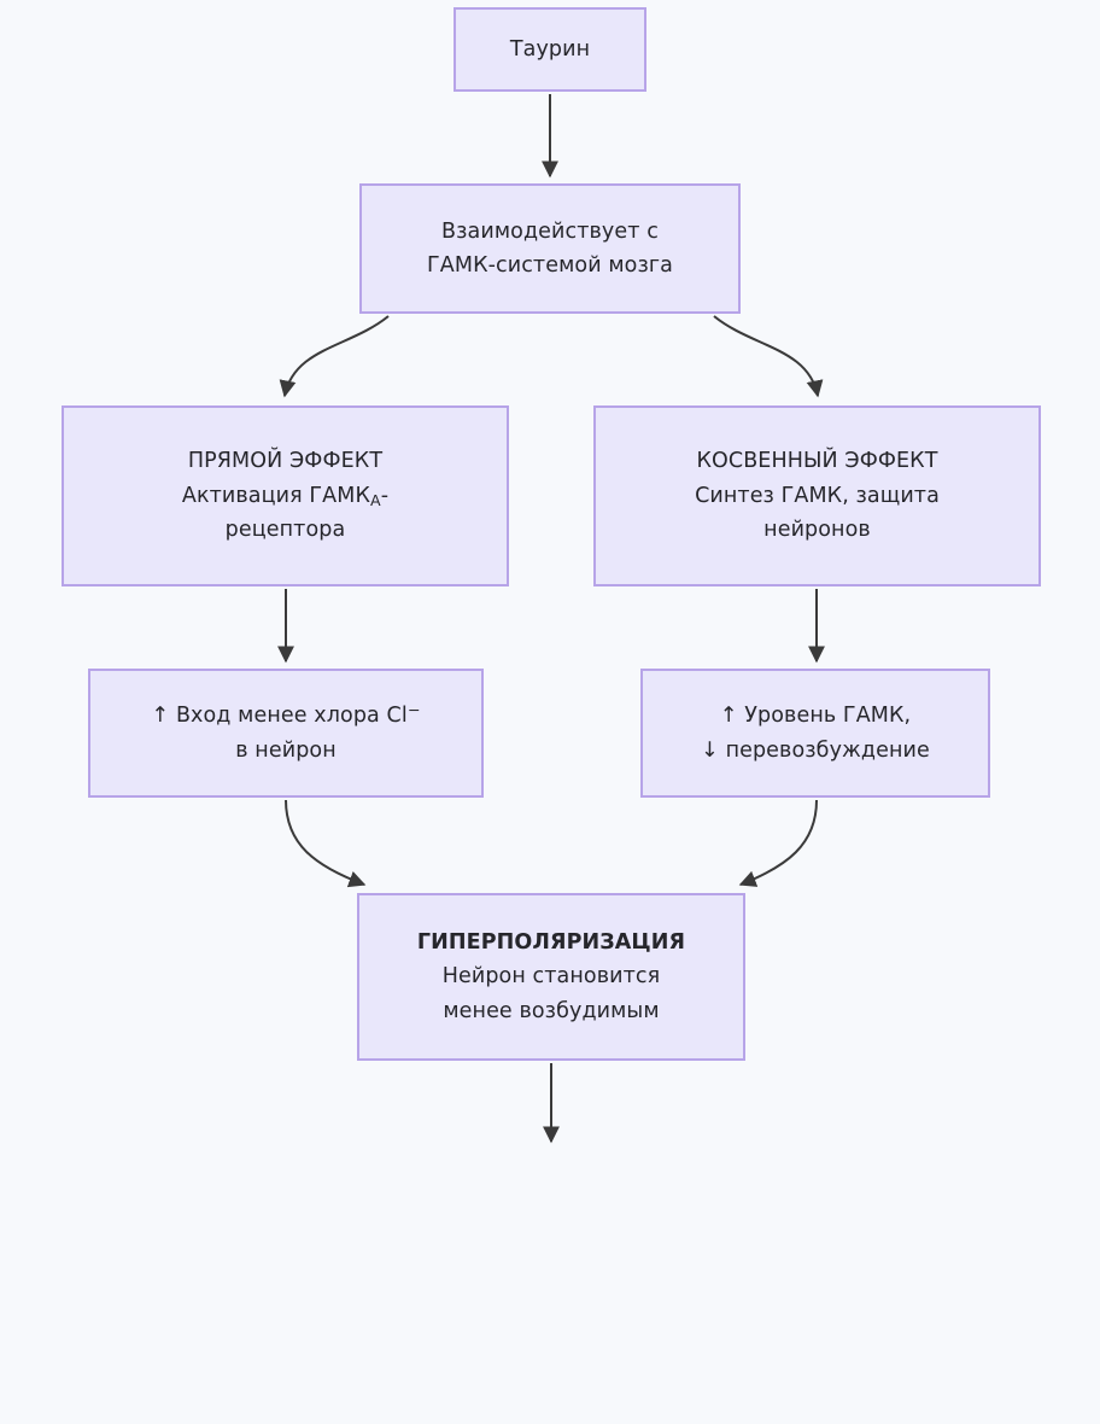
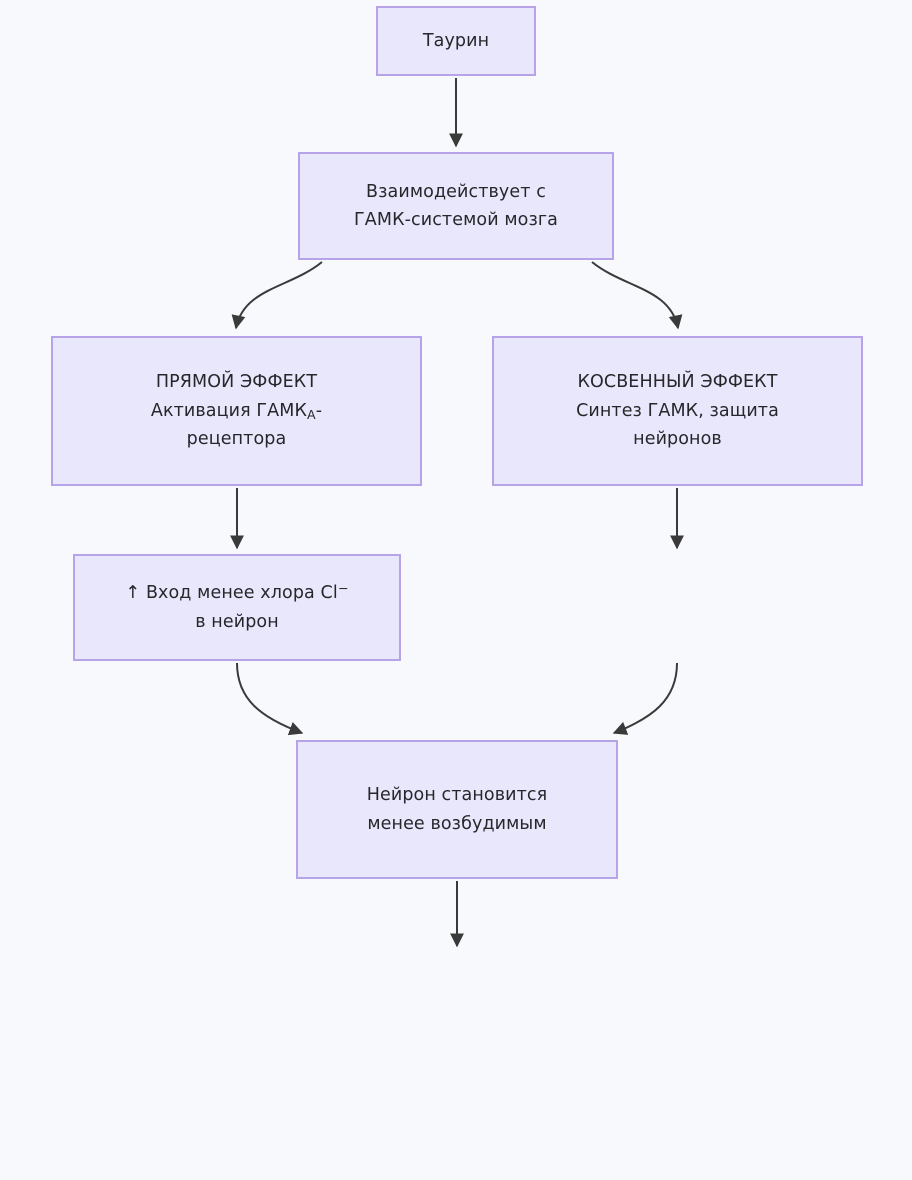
  Таурин
  Взаимодействует с
  ГАМК-системой мозга
  ПРЯМОЙ ЭФФЕКТ
  Активация ГАМКА-
  рецептора
  КОСВЕННЫЙ ЭФФЕКТ
  Синтез ГАМК, защита
  нейронов
  ↑ Вход менее хлора Cl−
  в нейрон
- ↑ Уровень ГАМК,
- ↓ перевозбуждение
- ГИПЕРПОЛЯРИЗАЦИЯ
  Нейрон становится
  менее возбудимым
